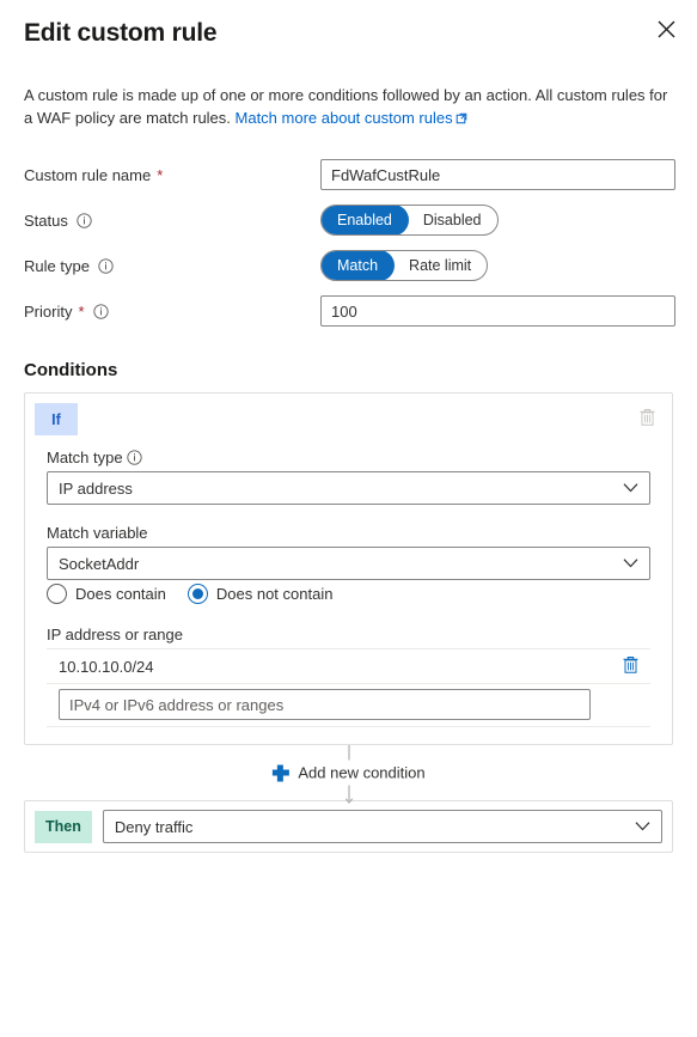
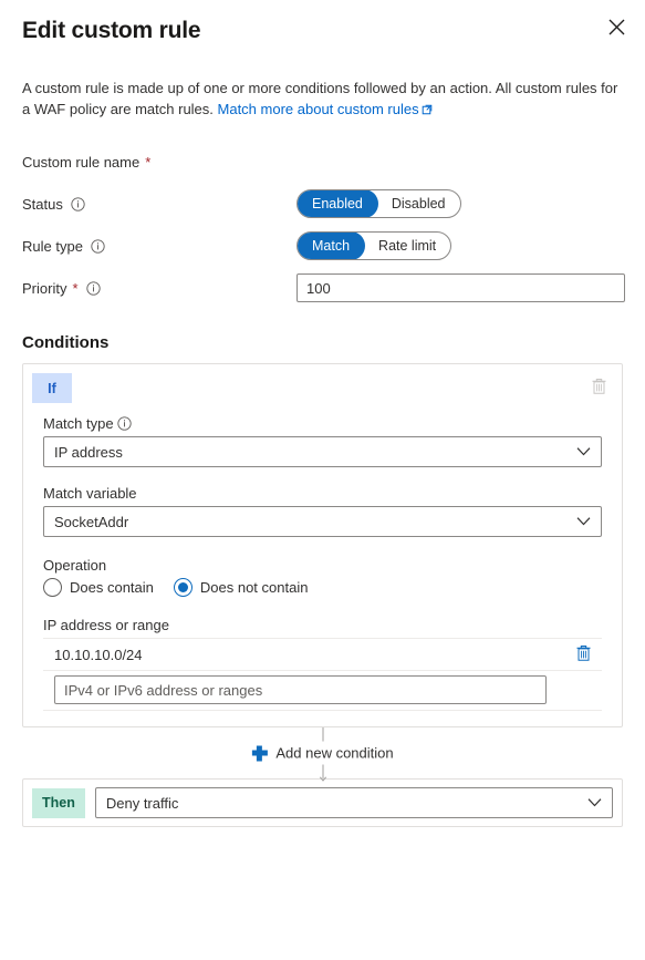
  Edit custom rule
  A custom rule is made up of one or more conditions followed by an action. All custom rules for a WAF policy are match rules. Match more about custom rules
  Custom rule name
  *
- FdWafCustRule
  Status
  Enabled
  Disabled
  Rule type
  Match
  Rate limit
  Priority
  *
  100
  Conditions
  If
  Match type
  IP address
  Match variable
  SocketAddr
+ Operation
  Does contain
  Does not contain
  IP address or range
  10.10.10.0/24
  IPv4 or IPv6 address or ranges
  Add new condition
  Then
  Deny traffic
